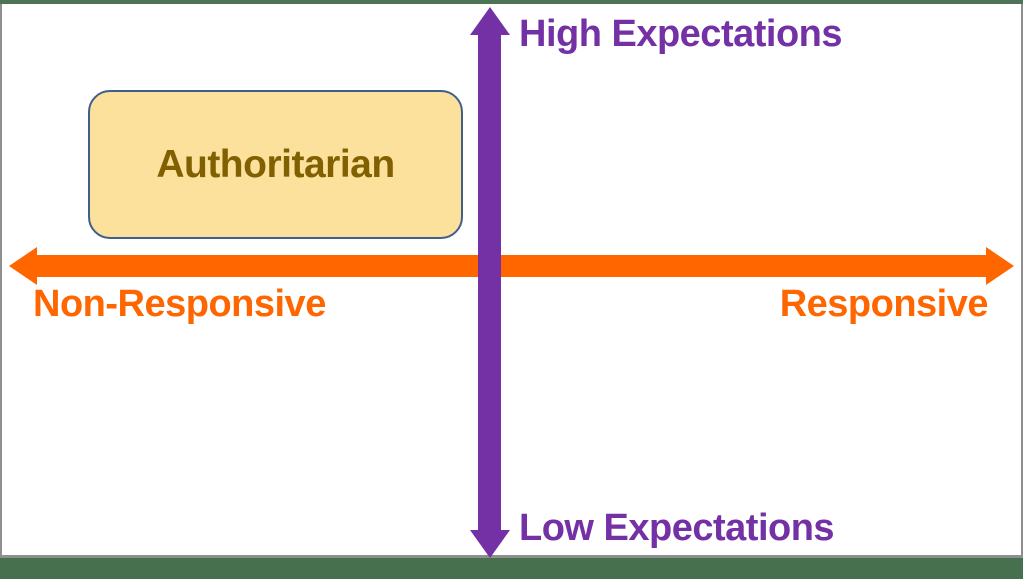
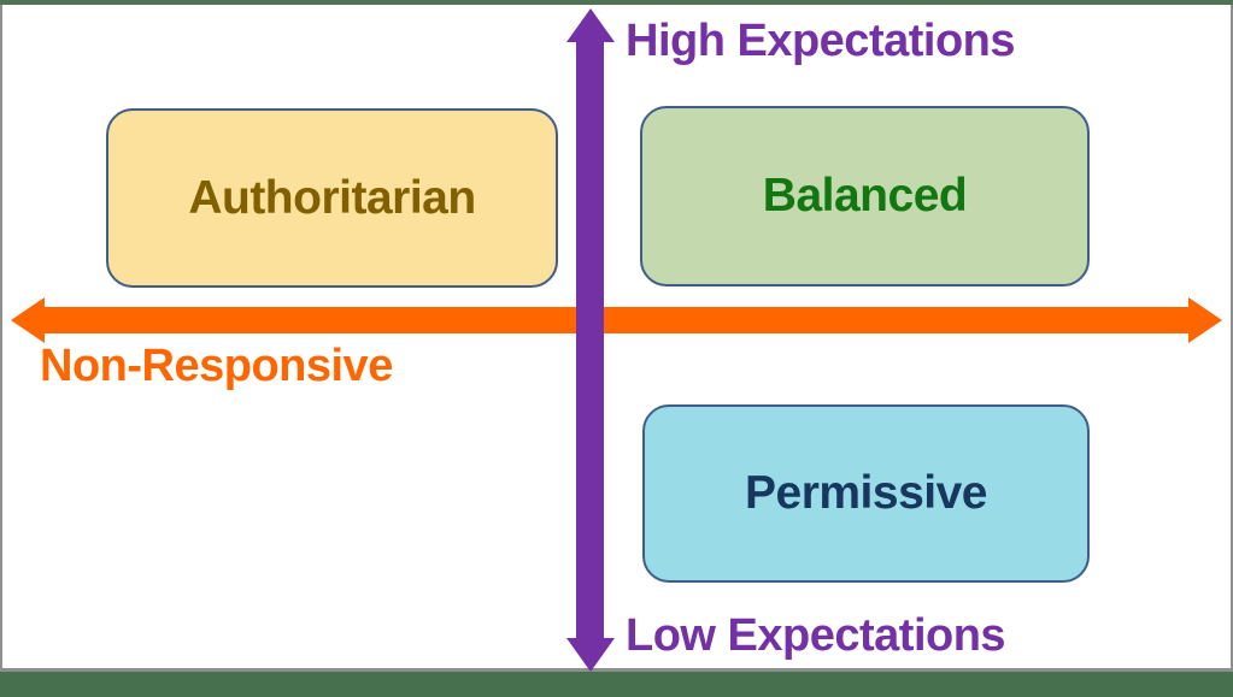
  High Expectations
  Low Expectations
  Non-Responsive
- Responsive
  Authoritarian
+ Balanced
+ Permissive
